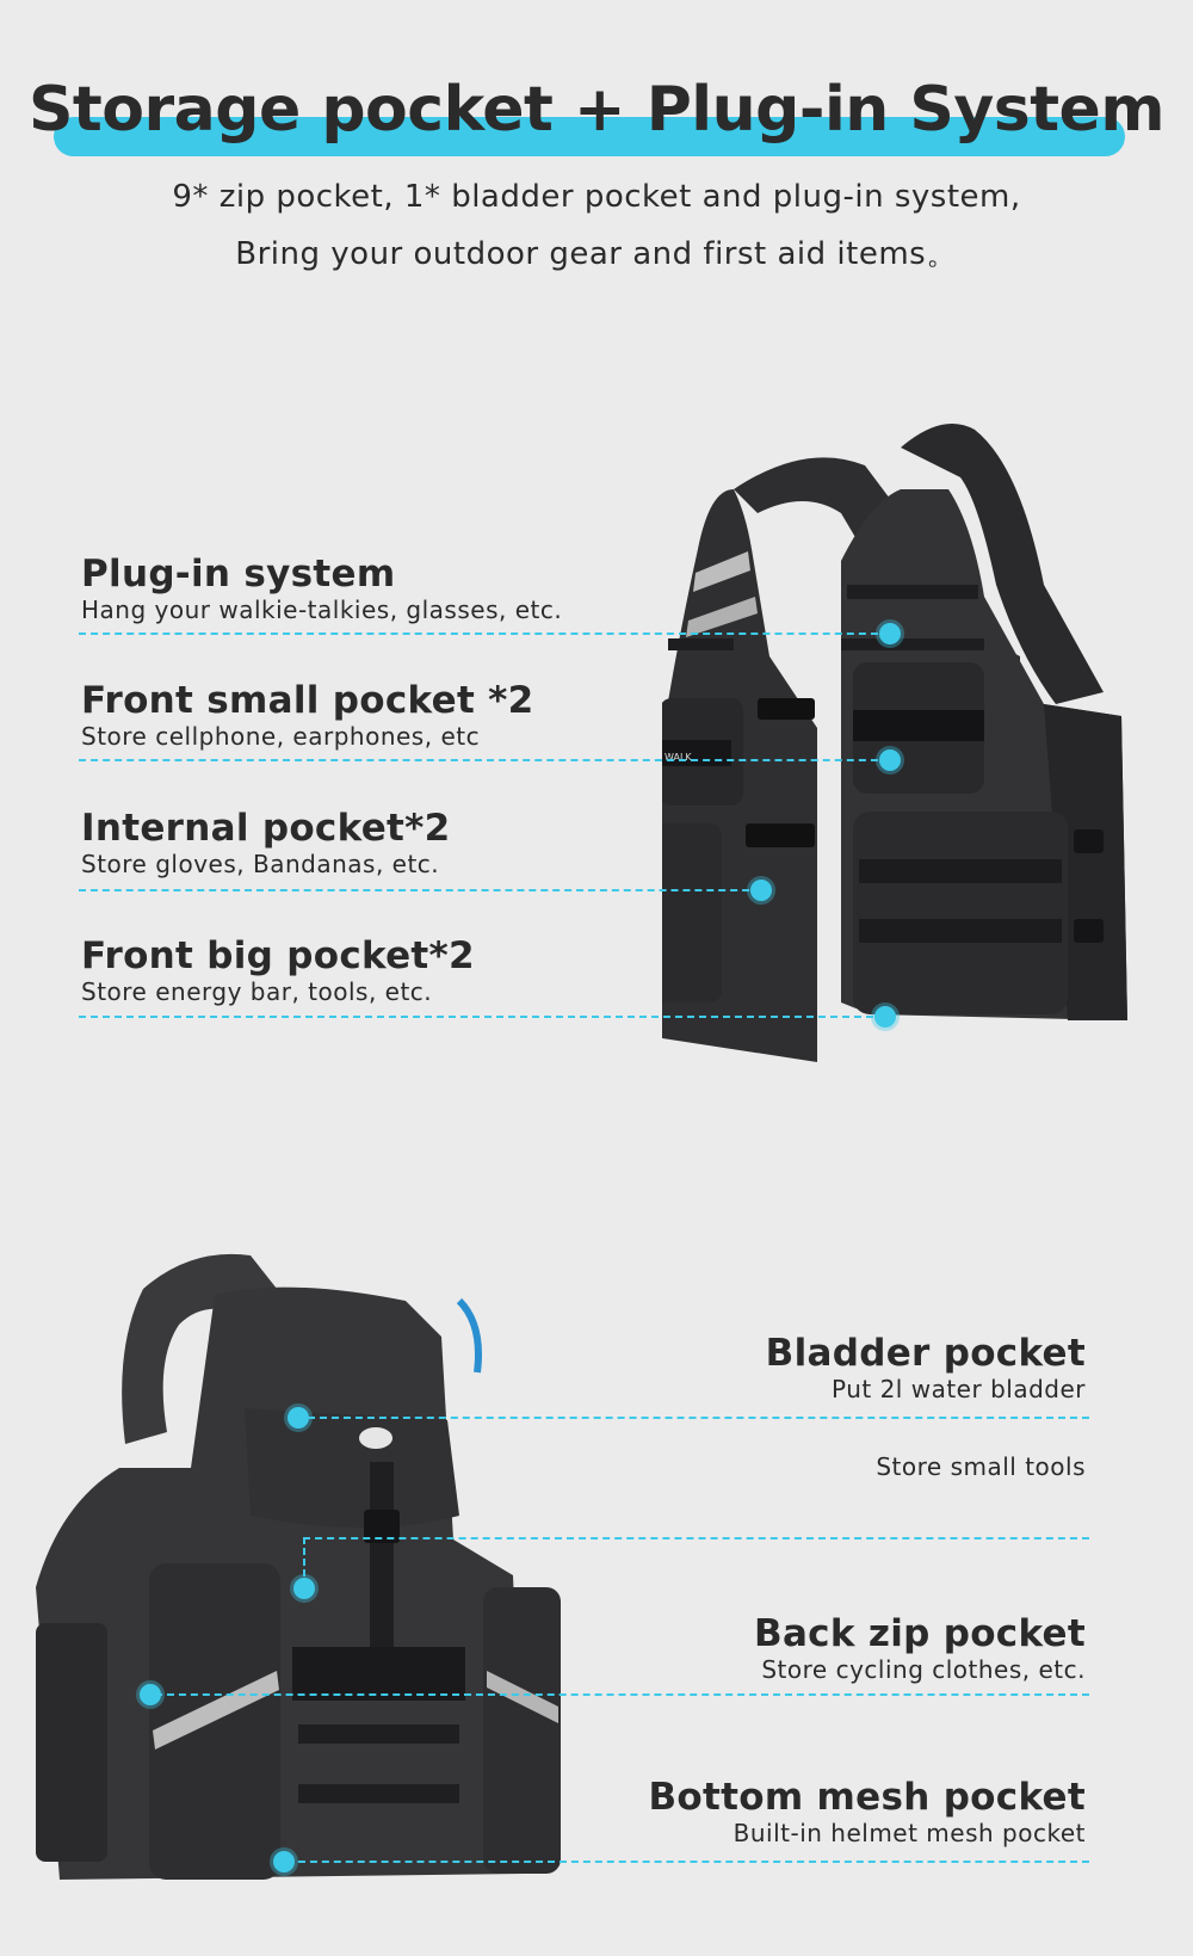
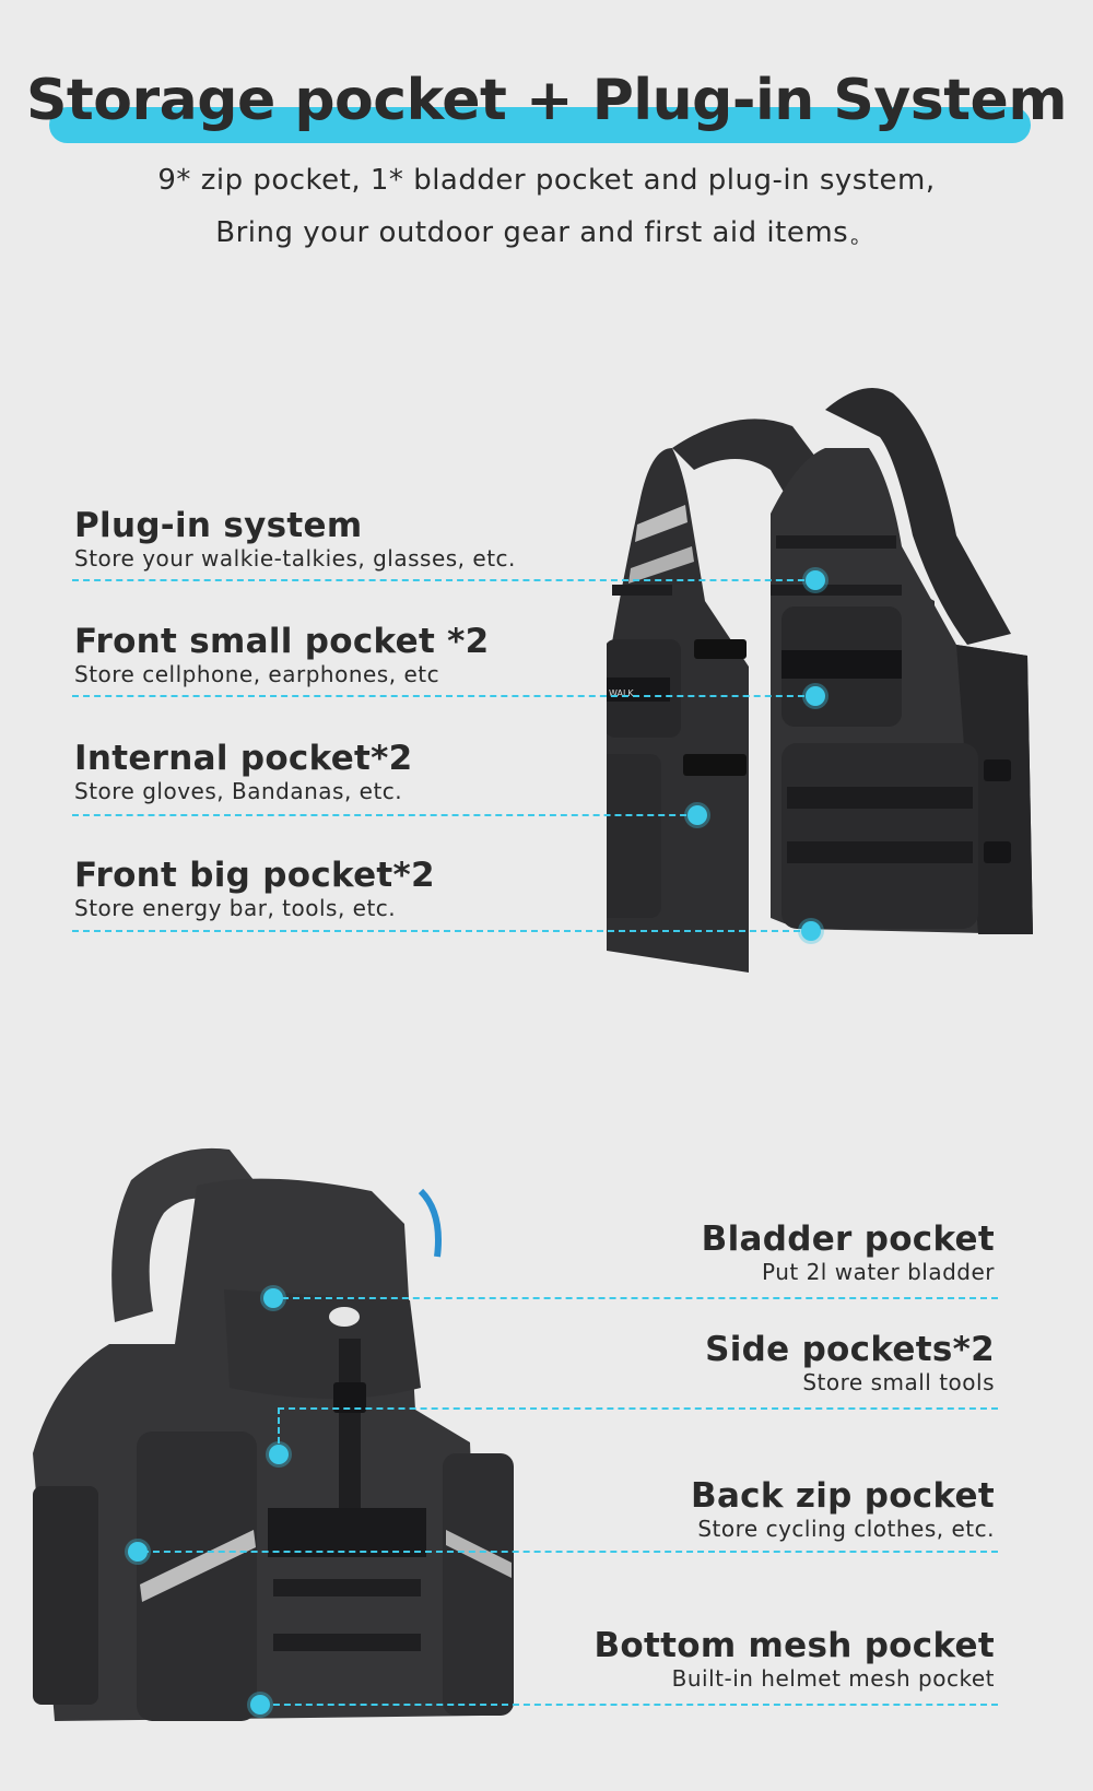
  Storage pocket + Plug-in System
  9* zip pocket, 1* bladder pocket and plug-in system,
  Bring your outdoor gear and first aid items。
  WALK
  Plug-in system
- Hang your walkie-talkies, glasses, etc.
+ Store your walkie-talkies, glasses, etc.
  Front small pocket *2
  Store cellphone, earphones, etc
  Internal pocket*2
  Store gloves, Bandanas, etc.
  Front big pocket*2
  Store energy bar, tools, etc.
  Bladder pocket
  Put 2l water bladder
+ Side pockets*2
  Store small tools
  Back zip pocket
  Store cycling clothes, etc.
  Bottom mesh pocket
  Built-in helmet mesh pocket
